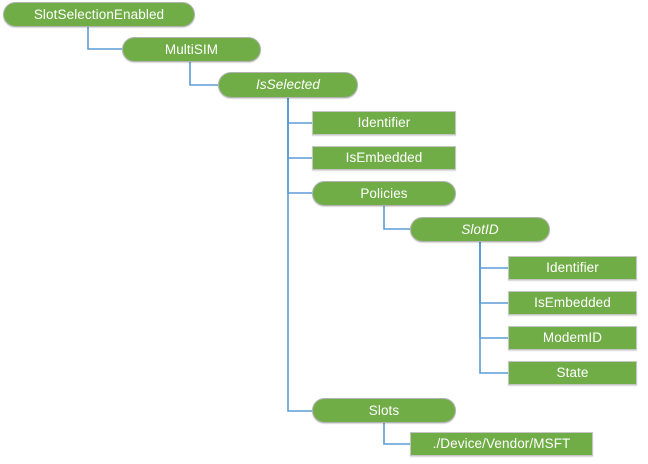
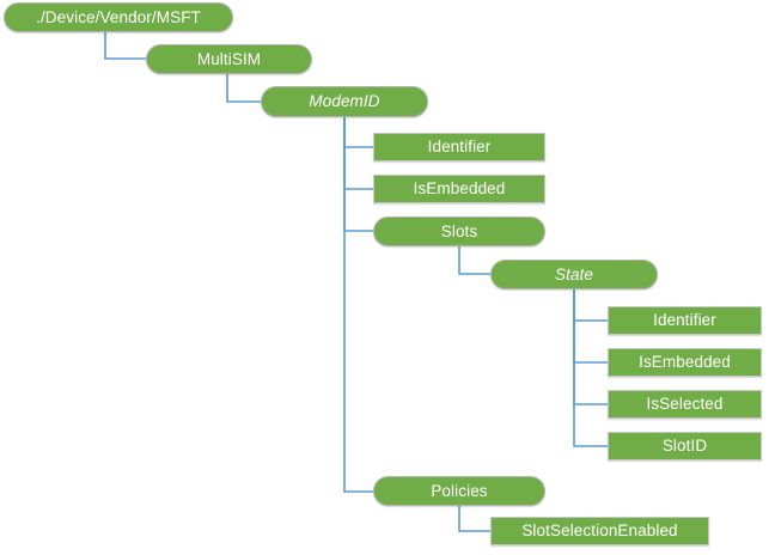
- SlotSelectionEnabled
+ ./Device/Vendor/MSFT
  MultiSIM
- IsSelected
+ ModemID
  Identifier
  IsEmbedded
- Policies
+ Slots
- SlotID
+ State
  Identifier
  IsEmbedded
- ModemID
+ IsSelected
- State
+ SlotID
- Slots
+ Policies
- ./Device/Vendor/MSFT
+ SlotSelectionEnabled
